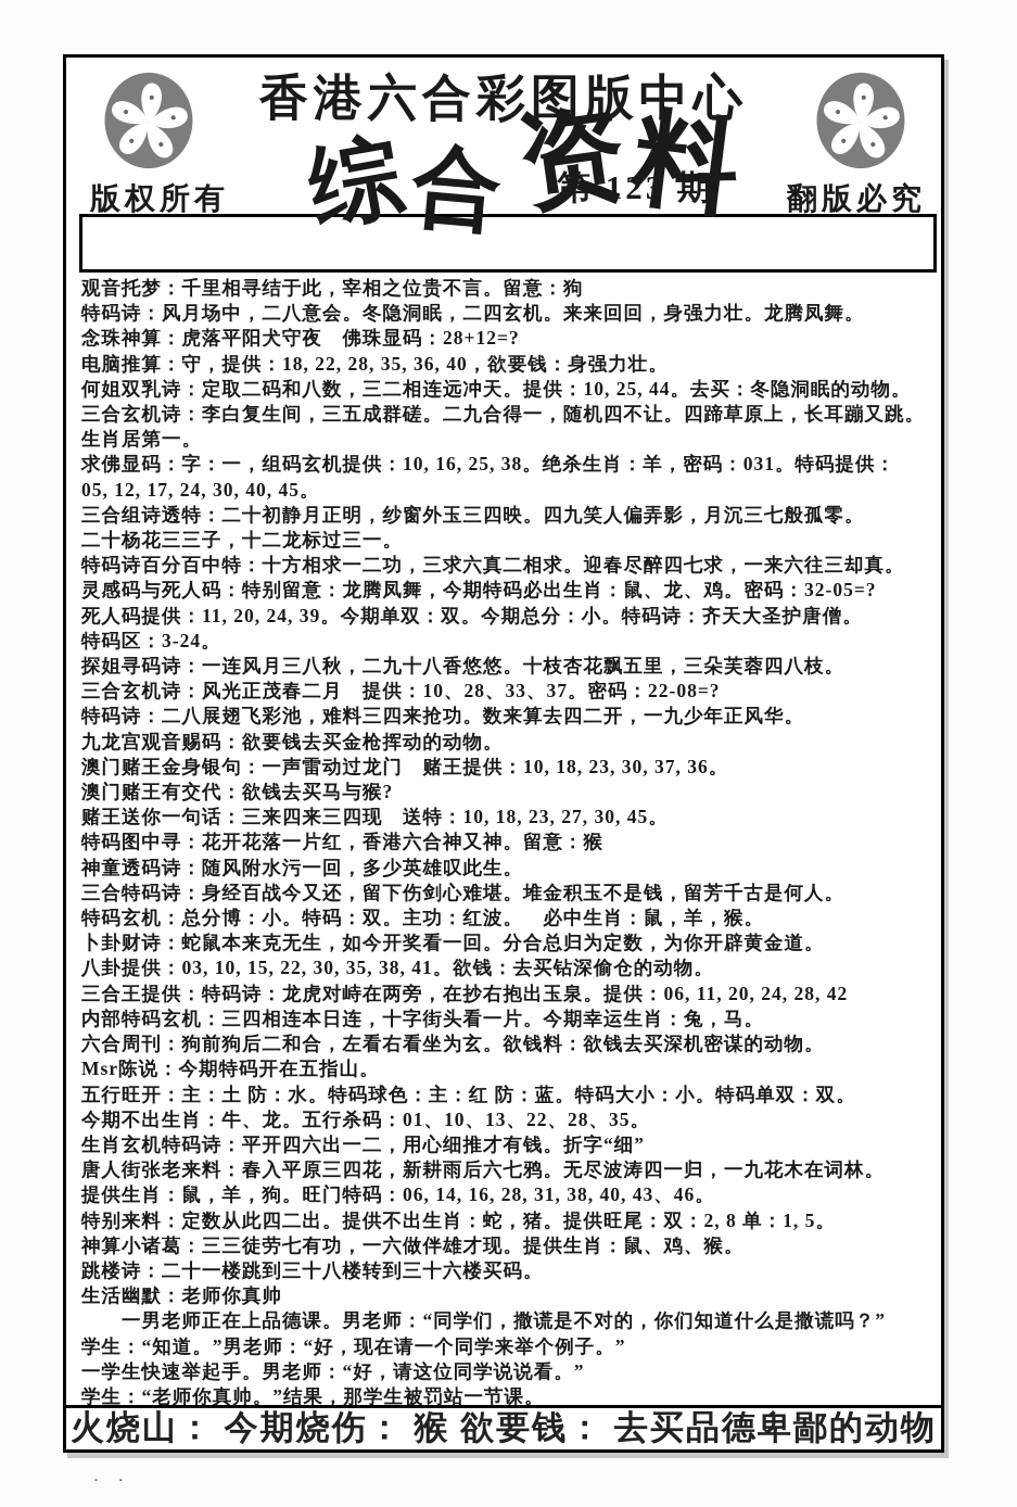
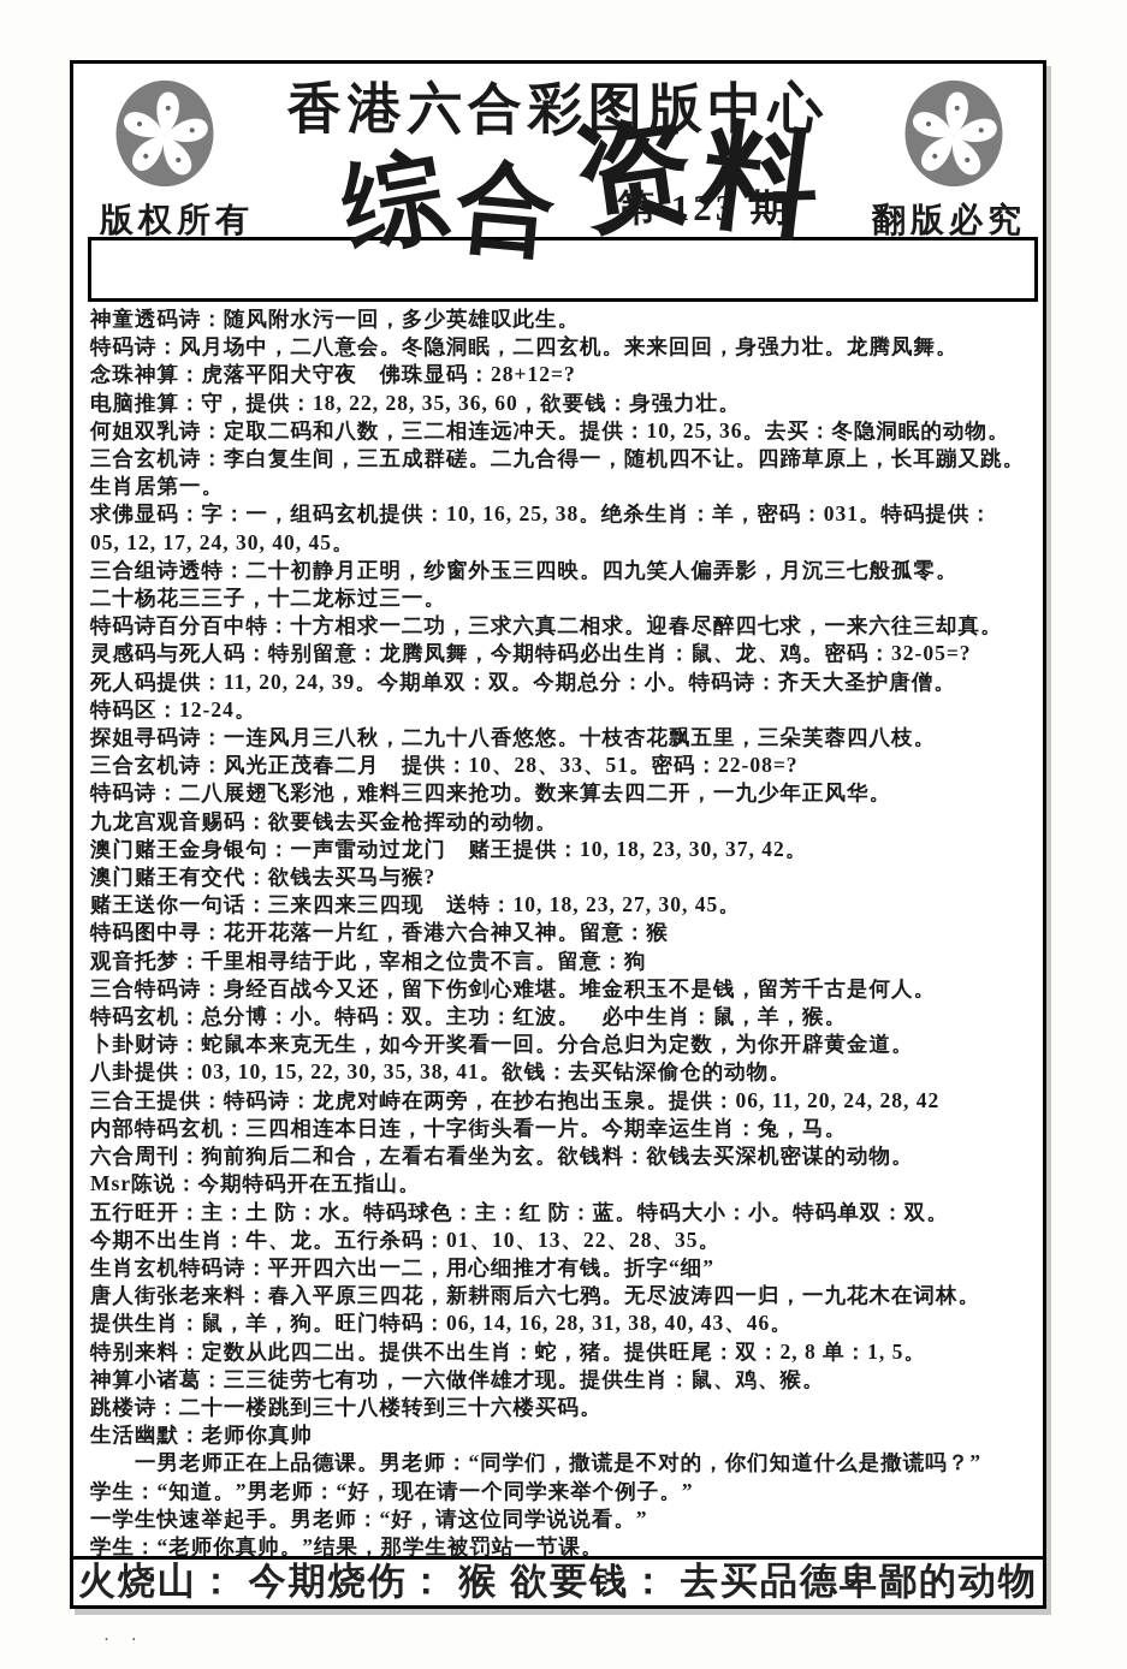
  香港六合彩图版中心
  第 123 期
  版权所有
  翻版必究
- 观音托梦：千里相寻结于此，宰相之位贵不言。留意：狗
+ 神童透码诗：随风附水污一回，多少英雄叹此生。
  特码诗：风月场中，二八意会。冬隐洞眠，二四玄机。来来回回，身强力壮。龙腾凤舞。
  念珠神算：虎落平阳犬守夜 佛珠显码：28+12=?
- 电脑推算：守，提供：18, 22, 28, 35, 36, 40，欲要钱：身强力壮。
+ 电脑推算：守，提供：18, 22, 28, 35, 36, 60，欲要钱：身强力壮。
- 何姐双乳诗：定取二码和八数，三二相连远冲天。提供：10, 25, 44。去买：冬隐洞眠的动物。
+ 何姐双乳诗：定取二码和八数，三二相连远冲天。提供：10, 25, 36。去买：冬隐洞眠的动物。
  三合玄机诗：李白复生间，三五成群磋。二九合得一，随机四不让。四蹄草原上，长耳蹦又跳。
  生肖居第一。
  求佛显码：字：一，组码玄机提供：10, 16, 25, 38。绝杀生肖：羊，密码：031。特码提供：
  05, 12, 17, 24, 30, 40, 45。
  三合组诗透特：二十初静月正明，纱窗外玉三四映。四九笑人偏弄影，月沉三七般孤零。
  二十杨花三三子，十二龙标过三一。
  特码诗百分百中特：十方相求一二功，三求六真二相求。迎春尽醉四七求，一来六往三却真。
  灵感码与死人码：特别留意：龙腾凤舞，今期特码必出生肖：鼠、龙、鸡。密码：32-05=?
  死人码提供：11, 20, 24, 39。今期单双：双。今期总分：小。特码诗：齐天大圣护唐僧。
- 特码区：3-24。
+ 特码区：12-24。
  探姐寻码诗：一连风月三八秋，二九十八香悠悠。十枝杏花飘五里，三朵芙蓉四八枝。
- 三合玄机诗：风光正茂春二月 提供：10、28、33、37。密码：22-08=?
+ 三合玄机诗：风光正茂春二月 提供：10、28、33、51。密码：22-08=?
  特码诗：二八展翅飞彩池，难料三四来抢功。数来算去四二开，一九少年正风华。
  九龙宫观音赐码：欲要钱去买金枪挥动的动物。
- 澳门赌王金身银句：一声雷动过龙门 赌王提供：10, 18, 23, 30, 37, 36。
+ 澳门赌王金身银句：一声雷动过龙门 赌王提供：10, 18, 23, 30, 37, 42。
  澳门赌王有交代：欲钱去买马与猴?
  赌王送你一句话：三来四来三四现 送特：10, 18, 23, 27, 30, 45。
  特码图中寻：花开花落一片红，香港六合神又神。留意：猴
- 神童透码诗：随风附水污一回，多少英雄叹此生。
+ 观音托梦：千里相寻结于此，宰相之位贵不言。留意：狗
  三合特码诗：身经百战今又还，留下伤剑心难堪。堆金积玉不是钱，留芳千古是何人。
  特码玄机：总分博：小。特码：双。主功：红波。 必中生肖：鼠，羊，猴。
  卜卦财诗：蛇鼠本来克无生，如今开奖看一回。分合总归为定数，为你开辟黄金道。
  八卦提供：03, 10, 15, 22, 30, 35, 38, 41。欲钱：去买钻深偷仓的动物。
  三合王提供：特码诗：龙虎对峙在两旁，在抄右抱出玉泉。提供：06, 11, 20, 24, 28, 42
  内部特码玄机：三四相连本日连，十字街头看一片。今期幸运生肖：兔，马。
  六合周刊：狗前狗后二和合，左看右看坐为玄。欲钱料：欲钱去买深机密谋的动物。
  Msr陈说：今期特码开在五指山。
  五行旺开：主：土 防：水。特码球色：主：红 防：蓝。特码大小：小。特码单双：双。
  今期不出生肖：牛、龙。五行杀码：01、10、13、22、28、35。
  生肖玄机特码诗：平开四六出一二，用心细推才有钱。折字“细”
  唐人街张老来料：春入平原三四花，新耕雨后六七鸦。无尽波涛四一归，一九花木在词林。
  提供生肖：鼠，羊，狗。旺门特码：06, 14, 16, 28, 31, 38, 40, 43、46。
  特别来料：定数从此四二出。提供不出生肖：蛇，猪。提供旺尾：双：2, 8 单：1, 5。
  神算小诸葛：三三徒劳七有功，一六做伴雄才现。提供生肖：鼠、鸡、猴。
  跳楼诗：二十一楼跳到三十八楼转到三十六楼买码。
  生活幽默：老师你真帅
  一男老师正在上品德课。男老师：“同学们，撒谎是不对的，你们知道什么是撒谎吗？”
  学生：“知道。”男老师：“好，现在请一个同学来举个例子。”
  一学生快速举起手。男老师：“好，请这位同学说说看。”
  学生：“老师你真帅。”结果，那学生被罚站一节课。
  火烧山： 今期烧伤： 猴 欲要钱： 去买品德卑鄙的动物
  · ·
